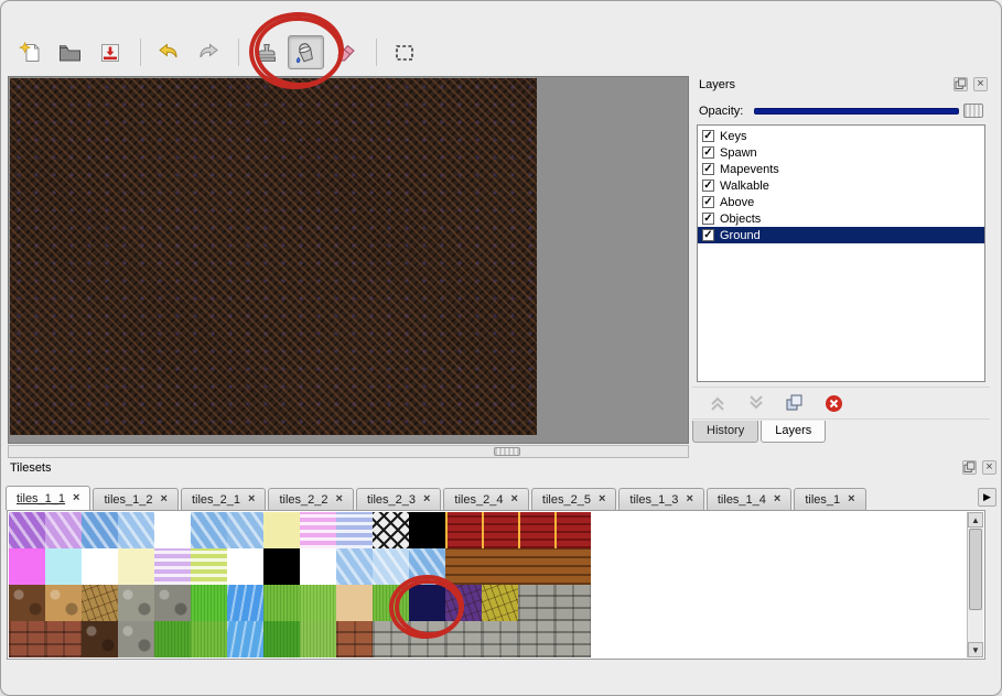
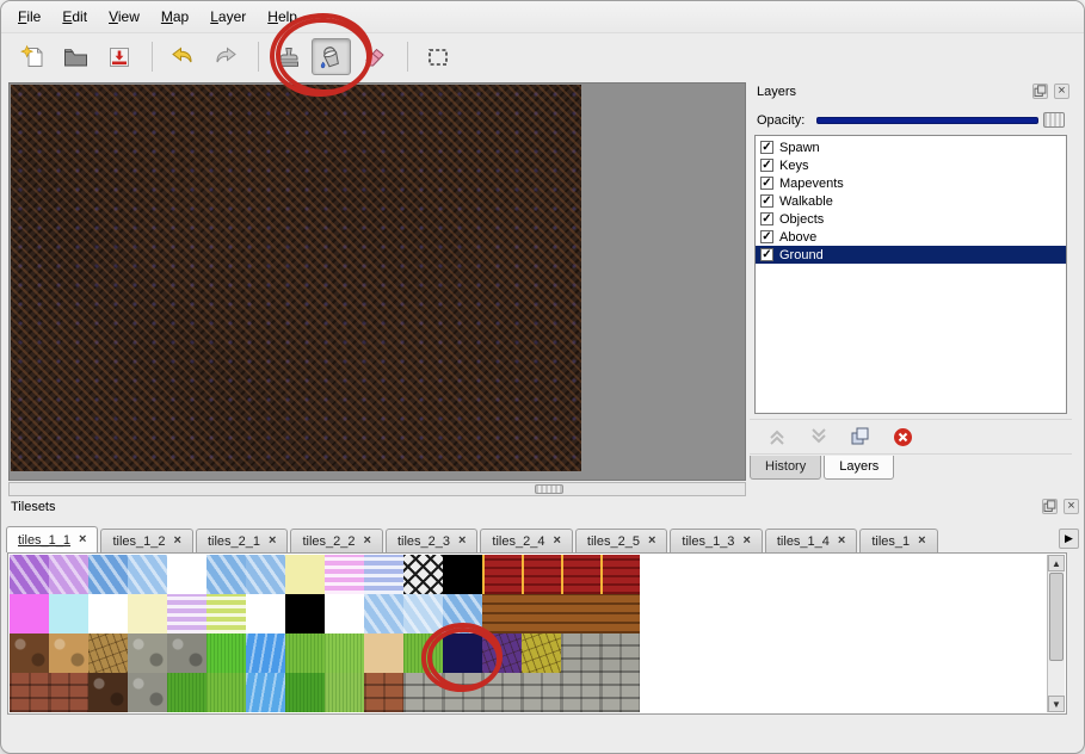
+ File
+ Edit
+ View
+ Map
+ Layer
+ Help
  Layers
  ×
  Opacity:
  ✓
- Keys
+ Spawn
  ✓
- Spawn
+ Keys
  ✓
  Mapevents
  ✓
  Walkable
  ✓
- Above
+ Objects
  ✓
- Objects
+ Above
  ✓
  Ground
  History
  Layers
  Tilesets
  ×
  tiles_1_1
  ×
  tiles_1_2
  ×
  tiles_2_1
  ×
  tiles_2_2
  ×
  tiles_2_3
  ×
  tiles_2_4
  ×
  tiles_2_5
  ×
  tiles_1_3
  ×
  tiles_1_4
  ×
  tiles_1
  ×
  ▶
  ▲
  ▼
